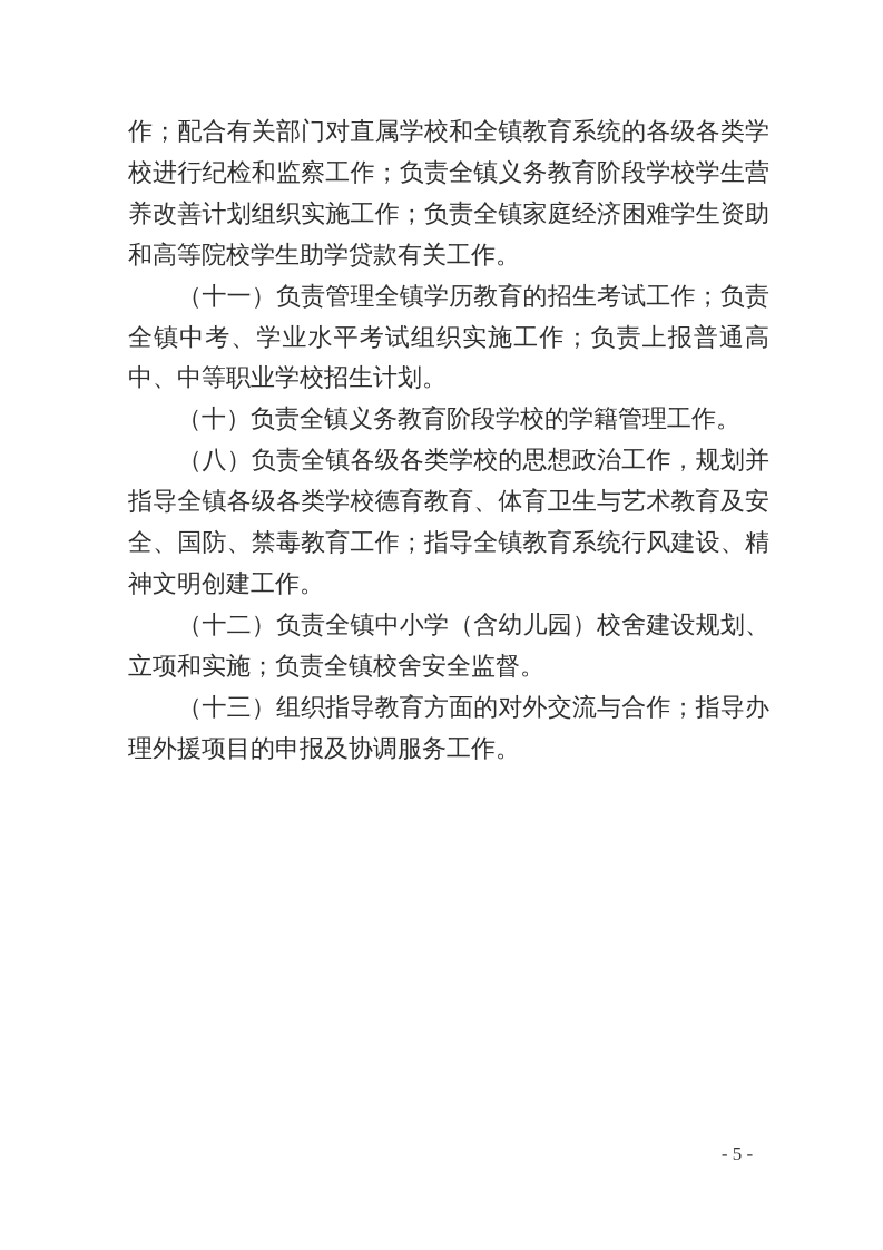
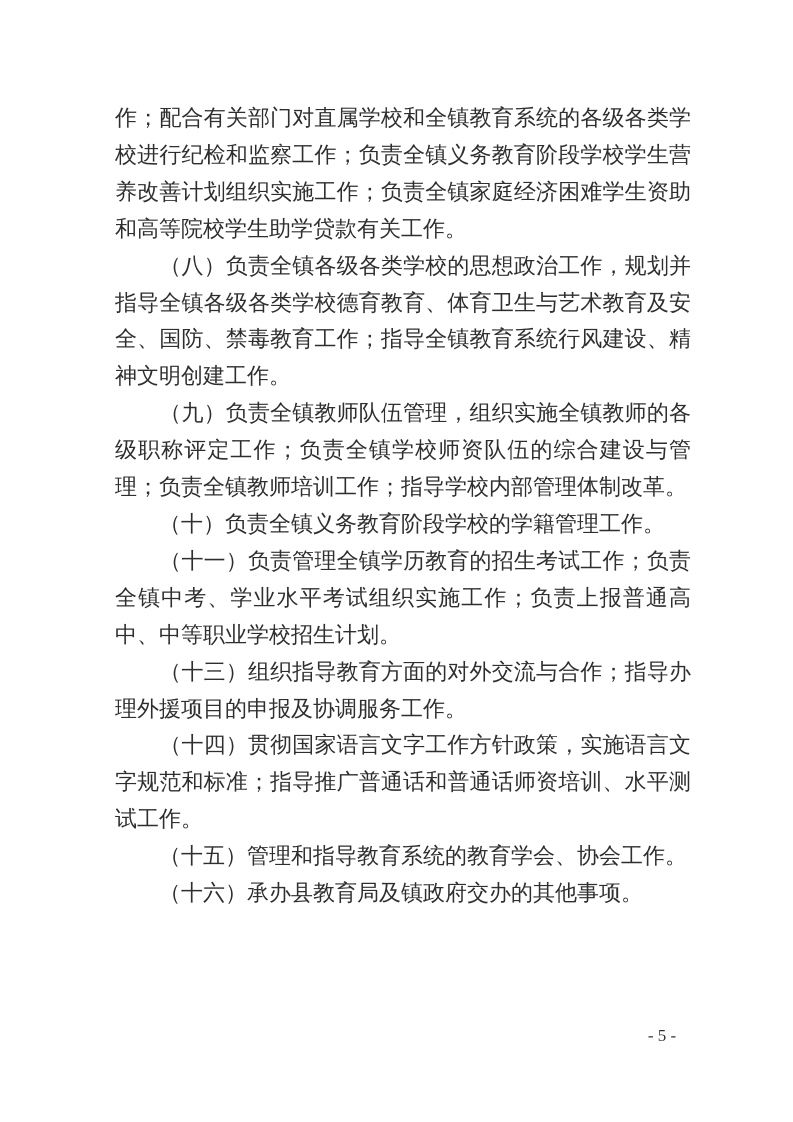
  作；配合有关部门对直属学校和全镇教育系统的各级各类学校进行纪检和监察工作；负责全镇义务教育阶段学校学生营养改善计划组织实施工作；负责全镇家庭经济困难学生资助和高等院校学生助学贷款有关工作。
- （十一）负责管理全镇学历教育的招生考试工作；负责全镇中考、学业水平考试组织实施工作；负责上报普通高中、中等职业学校招生计划。
+ （八）负责全镇各级各类学校的思想政治工作，规划并指导全镇各级各类学校德育教育、体育卫生与艺术教育及安全、国防、禁毒教育工作；指导全镇教育系统行风建设、精神文明创建工作。
+ （九）负责全镇教师队伍管理，组织实施全镇教师的各级职称评定工作；负责全镇学校师资队伍的综合建设与管理；负责全镇教师培训工作；指导学校内部管理体制改革。
  （十）负责全镇义务教育阶段学校的学籍管理工作。
- （八）负责全镇各级各类学校的思想政治工作，规划并指导全镇各级各类学校德育教育、体育卫生与艺术教育及安全、国防、禁毒教育工作；指导全镇教育系统行风建设、精神文明创建工作。
+ （十一）负责管理全镇学历教育的招生考试工作；负责全镇中考、学业水平考试组织实施工作；负责上报普通高中、中等职业学校招生计划。
- （十二）负责全镇中小学（含幼儿园）校舍建设规划、立项和实施；负责全镇校舍安全监督。
  （十三）组织指导教育方面的对外交流与合作；指导办理外援项目的申报及协调服务工作。
+ （十四）贯彻国家语言文字工作方针政策，实施语言文字规范和标准；指导推广普通话和普通话师资培训、水平测试工作。
+ （十五）管理和指导教育系统的教育学会、协会工作。
+ （十六）承办县教育局及镇政府交办的其他事项。
  - 5 -
